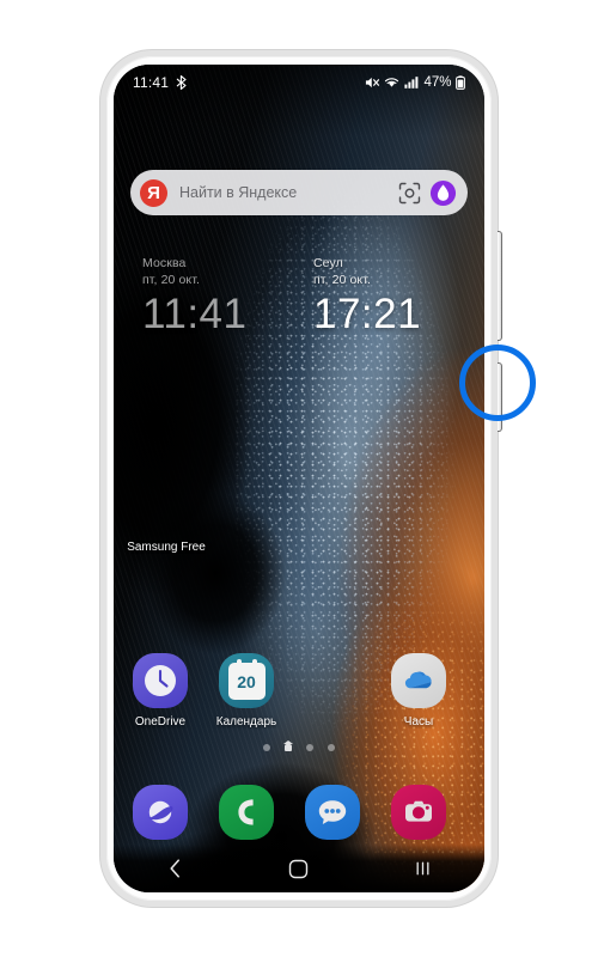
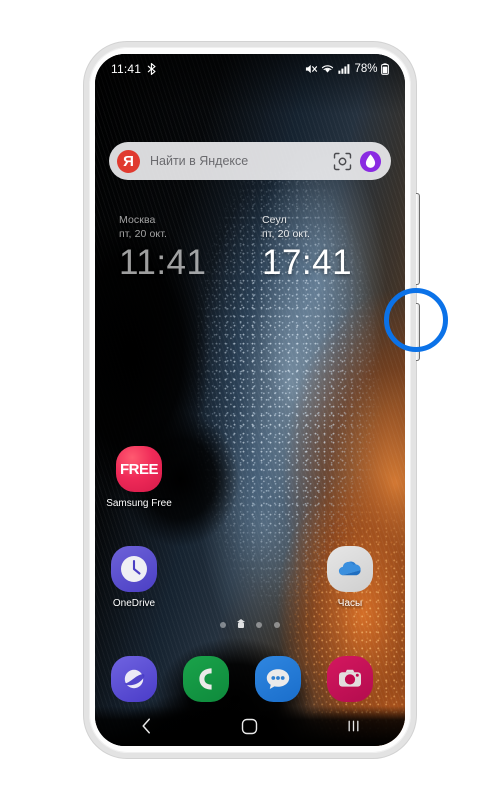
  11:41
- 47%
+ 78%
  Я
  Найти в Яндексе
  Москва
  пт, 20 окт.
  11:41
  Сеул
  пт, 20 окт.
- 17:21
+ 17:41
+ FREE
  Samsung Free
  OneDrive
- 20
- Календарь
  Часы
